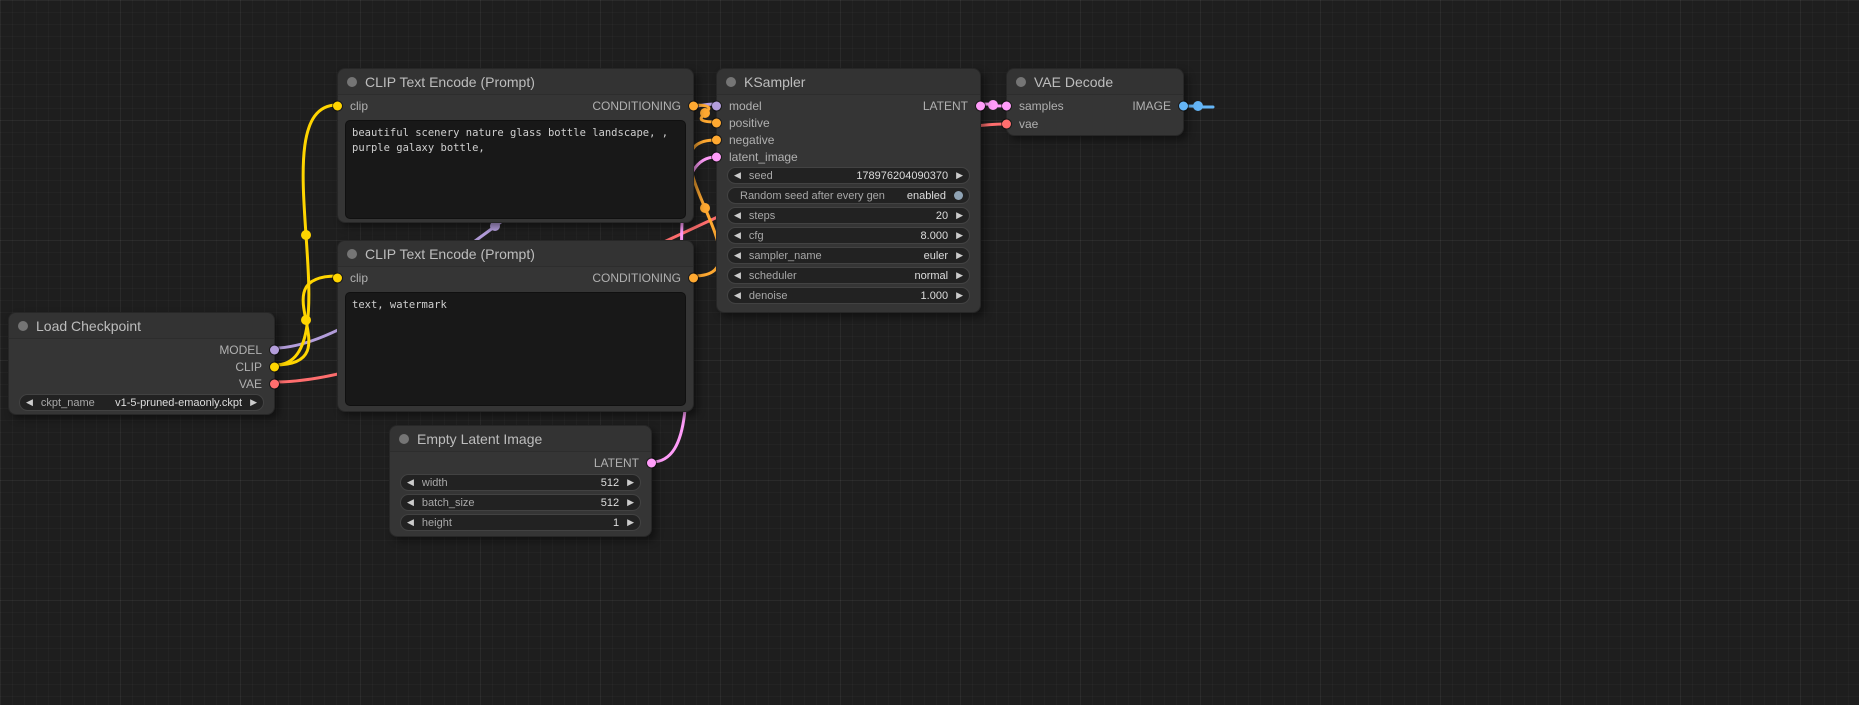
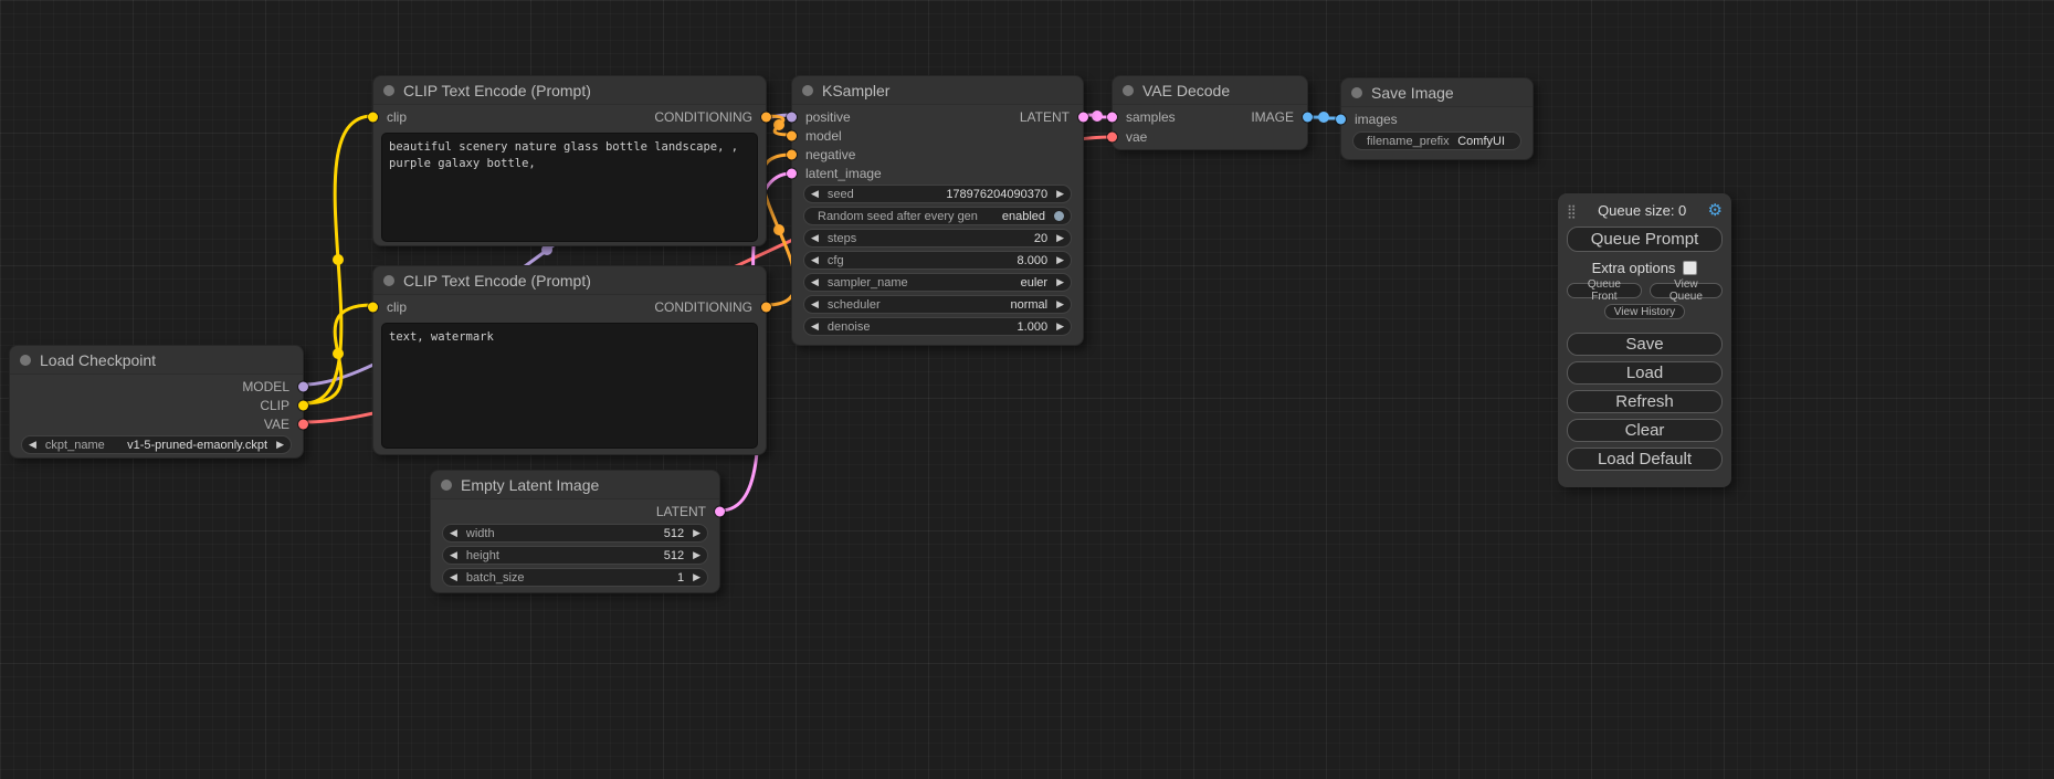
  Load Checkpoint
  MODEL
  CLIP
  VAE
  ◀
  ckpt_name
  v1-5-pruned-emaonly.ckpt
  ▶
  CLIP Text Encode (Prompt)
  clip
  CONDITIONING
  CLIP Text Encode (Prompt)
  clip
  CONDITIONING
  text, watermark
  Empty Latent Image
  LATENT
  ◀
  width
  512
  ▶
  ◀
- batch_size
+ height
  512
  ▶
  ◀
- height
+ batch_size
  1
  ▶
  KSampler
- model
+ positive
  LATENT
- positive
+ model
  negative
  latent_image
  ◀
  seed
  178976204090370
  ▶
  Random seed after every gen
  enabled
  ◀
  steps
  20
  ▶
  ◀
  cfg
  8.000
  ▶
  ◀
  sampler_name
  euler
  ▶
  ◀
  scheduler
  normal
  ▶
  ◀
  denoise
  1.000
  ▶
  VAE Decode
  samples
  IMAGE
  vae
+ Save Image
+ images
+ filename_prefix
+ ComfyUI
+ ⣿
+ Queue size: 0
+ ⚙
+ Queue Prompt
+ Extra options
+ Queue Front
+ View Queue
+ View History
+ Save
+ Load
+ Refresh
+ Clear
+ Load Default
